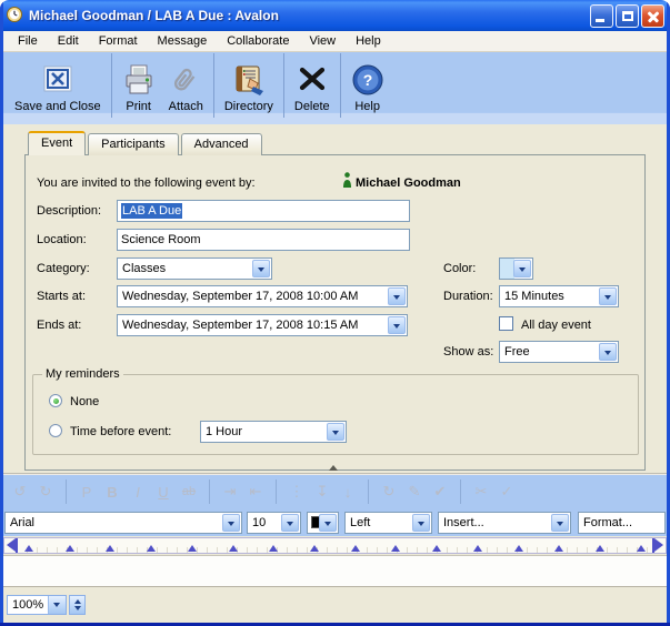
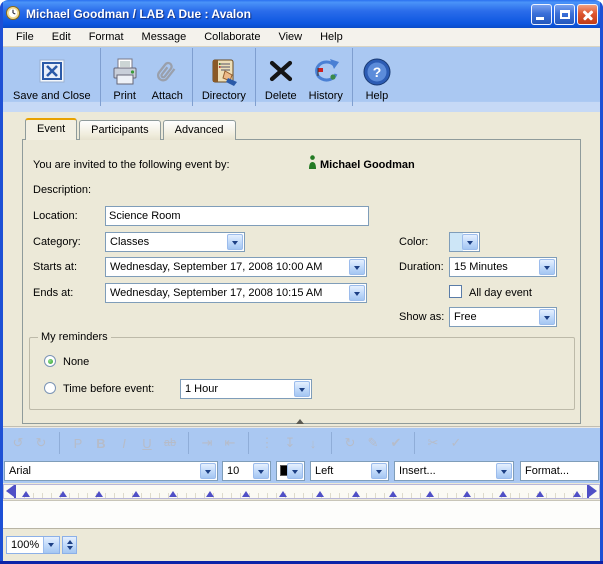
  Michael Goodman / LAB A Due : Avalon
  File
  Edit
  Format
  Message
  Collaborate
  View
  Help
  Save and Close
  Print
  Attach
  Directory
  Delete
+ History
  ?
  Help
  Event
  Participants
  Advanced
  You are invited to the following event by:
  Michael Goodman
  Description:
- LAB A Due
  Location:
  Science Room
  Category:
  Classes
  Color:
  Starts at:
  Wednesday, September 17, 2008 10:00 AM
  Duration:
  15 Minutes
  Ends at:
  Wednesday, September 17, 2008 10:15 AM
  All day event
  Show as:
  Free
  My reminders
  None
  Time before event:
  1 Hour
  ↺
  ↻
  P
  B
  I
  U
  ab
  ⇥
  ⇤
  ⋮
  ↧
  ↓
  ↻
  ✎
  ✔
  ✂
  ✓
  Arial
  10
  Left
  Insert...
  Format...
  100%
